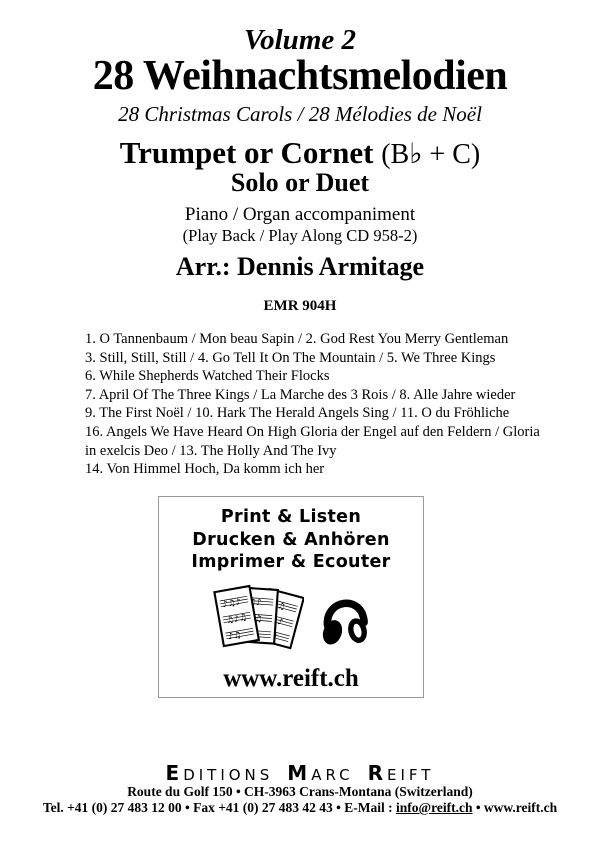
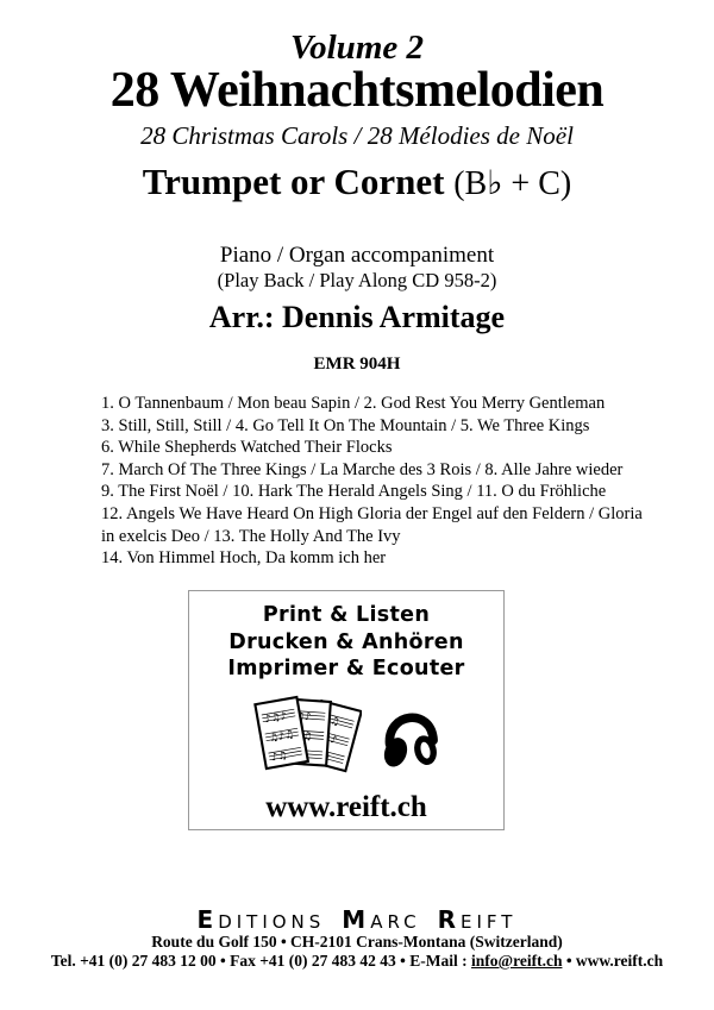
  Volume 2
  28 Weihnachtsmelodien
  28 Christmas Carols / 28 Mélodies de Noël
  Trumpet or Cornet (B♭ + C)
- Solo or Duet
  Piano / Organ accompaniment
  (Play Back / Play Along CD 958-2)
  Arr.: Dennis Armitage
  EMR 904H
  1. O Tannenbaum / Mon beau Sapin / 2. God Rest You Merry Gentleman
  3. Still, Still, Still / 4. Go Tell It On The Mountain / 5. We Three Kings
  6. While Shepherds Watched Their Flocks
- 7. April Of The Three Kings / La Marche des 3 Rois / 8. Alle Jahre wieder
+ 7. March Of The Three Kings / La Marche des 3 Rois / 8. Alle Jahre wieder
  9. The First Noël / 10. Hark The Herald Angels Sing / 11. O du Fröhliche
- 16. Angels We Have Heard On High Gloria der Engel auf den Feldern / Gloria
+ 12. Angels We Have Heard On High Gloria der Engel auf den Feldern / Gloria
  in exelcis Deo / 13. The Holly And The Ivy
  14. Von Himmel Hoch, Da komm ich her
  Print & Listen
  Drucken & Anhören
  Imprimer & Ecouter
  www.reift.ch
  EDITIONS MARC REIFT
- Route du Golf 150 • CH-3963 Crans-Montana (Switzerland)
+ Route du Golf 150 • CH-2101 Crans-Montana (Switzerland)
  Tel. +41 (0) 27 483 12 00 • Fax +41 (0) 27 483 42 43 • E-Mail : info@reift.ch • www.reift.ch
